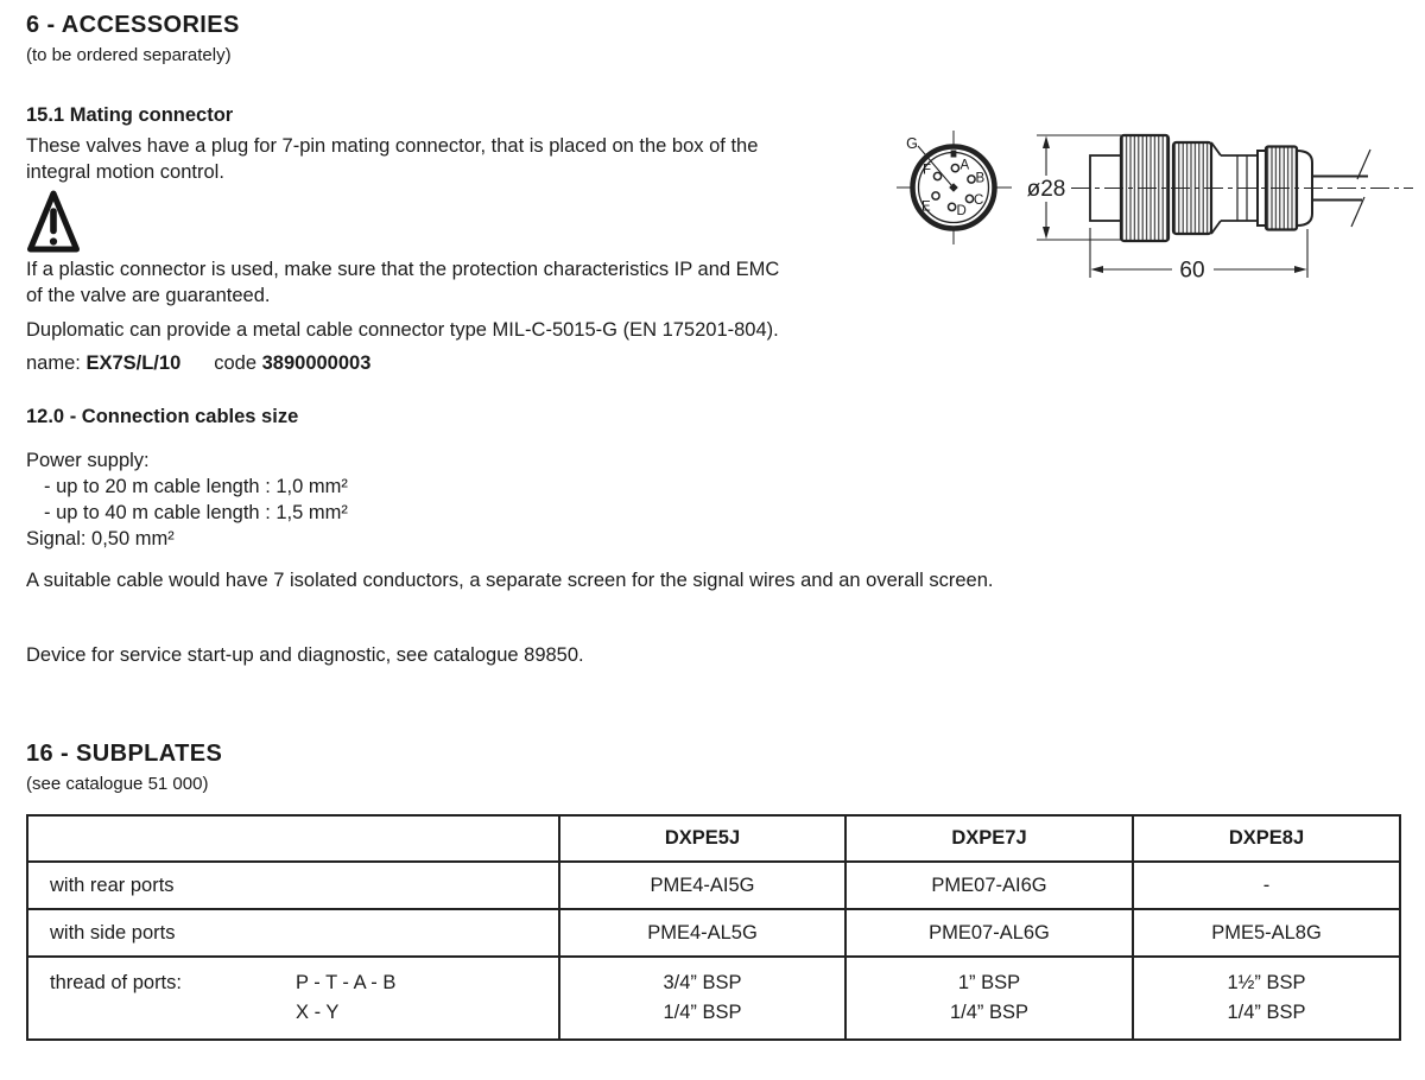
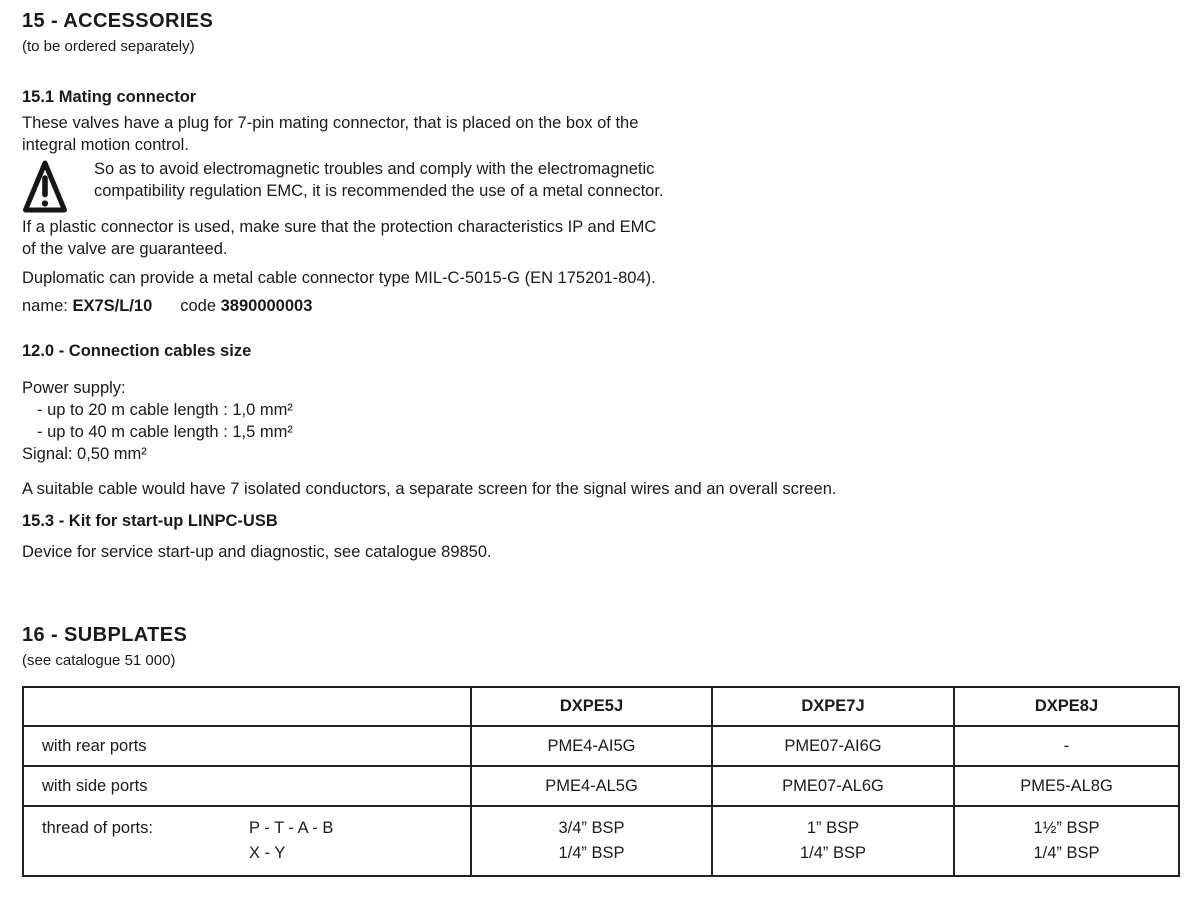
- 6 - ACCESSORIES
+ 15 - ACCESSORIES
  (to be ordered separately)
  15.1 Mating connector
  These valves have a plug for 7-pin mating connector, that is placed on the box of the
  integral motion control.
+ So as to avoid electromagnetic troubles and comply with the electromagnetic
+ compatibility regulation EMC, it is recommended the use of a metal connector.
  If a plastic connector is used, make sure that the protection characteristics IP and EMC
  of the valve are guaranteed.
  Duplomatic can provide a metal cable connector type MIL-C-5015-G (EN 175201-804).
  name: EX7S/L/10 code 3890000003
  12.0 - Connection cables size
  Power supply:
  - up to 20 m cable length : 1,0 mm²
  - up to 40 m cable length : 1,5 mm²
  Signal: 0,50 mm²
  A suitable cable would have 7 isolated conductors, a separate screen for the signal wires and an overall screen.
+ 15.3 - Kit for start-up LINPC-USB
  Device for service start-up and diagnostic, see catalogue 89850.
- G
- A
- B
- C
- D
- E
- F
- ø28
- 60
  16 - SUBPLATES
  (see catalogue 51 000)
  	DXPE5J	DXPE7J	DXPE8J
  with rear ports	PME4-AI5G	PME07-AI6G	-
  with side ports	PME4-AL5G	PME07-AL6G	PME5-AL8G
  thread of ports: P - T - A - BX - Y	3/4” BSP1/4” BSP	1” BSP1/4” BSP	1½” BSP1/4” BSP
